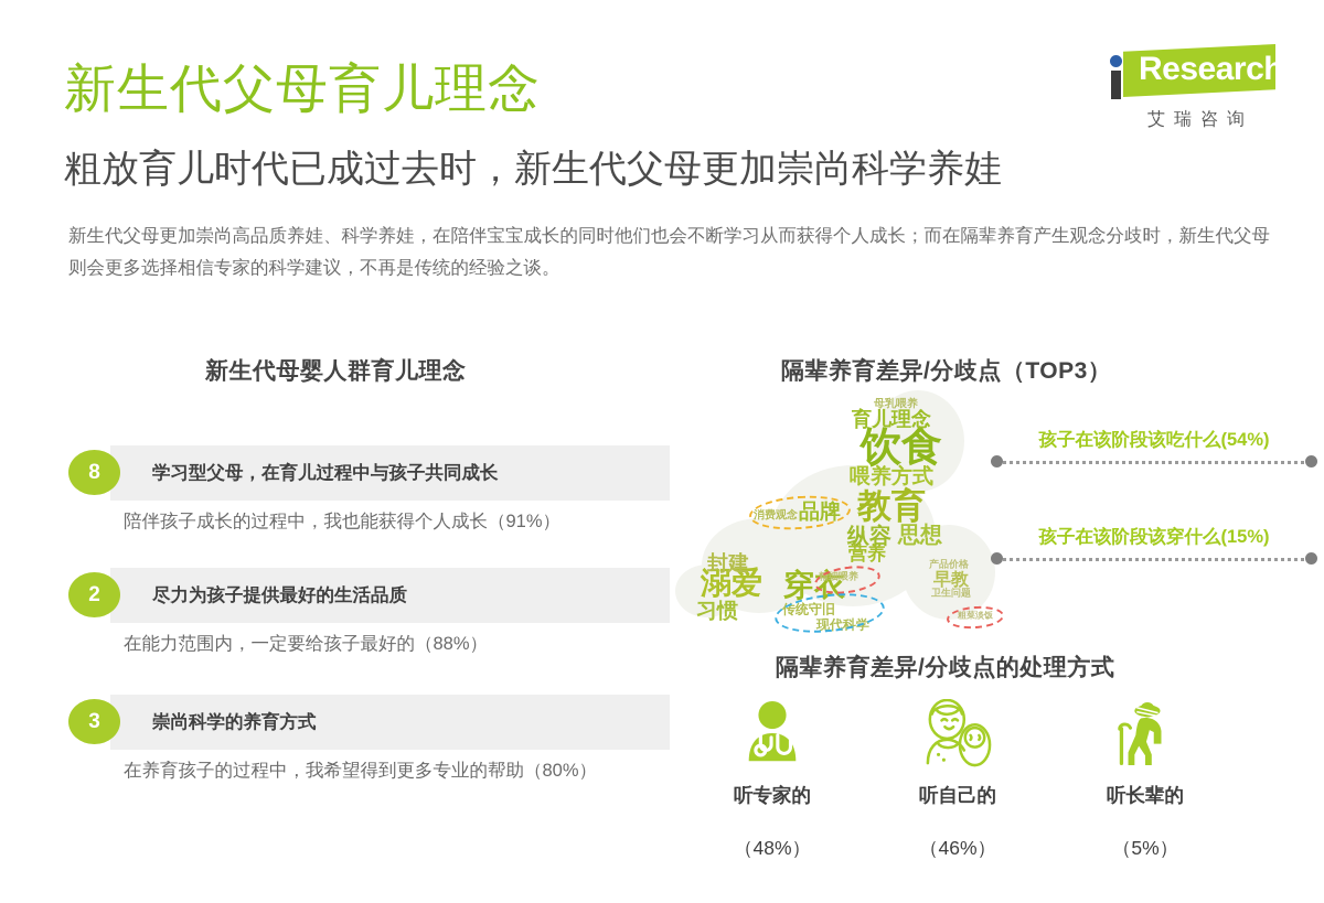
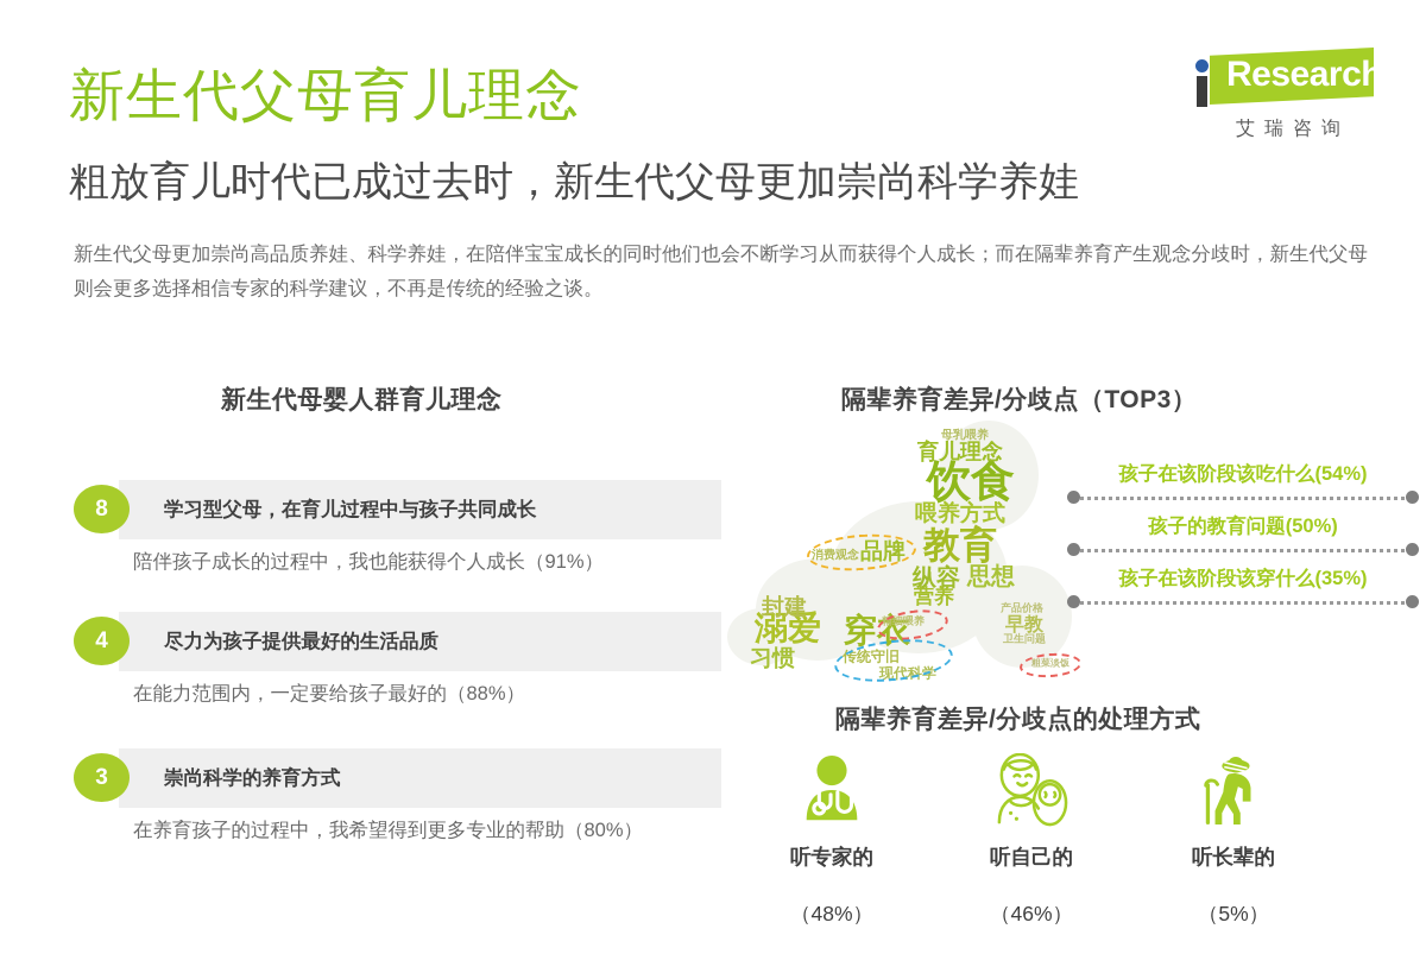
  新生代父母育儿理念
  粗放育儿时代已成过去时，新生代父母更加崇尚科学养娃
  新生代父母更加崇尚高品质养娃、科学养娃，在陪伴宝宝成长的同时他们也会不断学习从而获得个人成长；而在隔辈养育产生观念分歧时，新生代父母则会更多选择相信专家的科学建议，不再是传统的经验之谈。
  Research
  艾瑞咨询
  新生代母婴人群育儿理念
  隔辈养育差异/分歧点（TOP3）
  隔辈养育差异/分歧点的处理方式
  学习型父母，在育儿过程中与孩子共同成长
  8
  陪伴孩子成长的过程中，我也能获得个人成长（91%）
  尽力为孩子提供最好的生活品质
- 2
+ 4
  在能力范围内，一定要给孩子最好的（88%）
  崇尚科学的养育方式
  3
  在养育孩子的过程中，我希望得到更多专业的帮助（80%）
  饮食
  教育
  溺爱
  穿衣
  喂养方式
  育儿理念
  纵容
  思想
  封建
  习惯
  品牌
  营养
  早教
  母乳喂养
  消费观念
  精细喂养
  传统守旧
  现代科学
  产品价格
  卫生问题
  粗菜淡饭
  孩子在该阶段该吃什么(54%)
+ 孩子的教育问题(50%)
- 孩子在该阶段该穿什么(15%)
+ 孩子在该阶段该穿什么(35%)
  听专家的
  （48%）
  听自己的
  （46%）
  听长辈的
  （5%）
